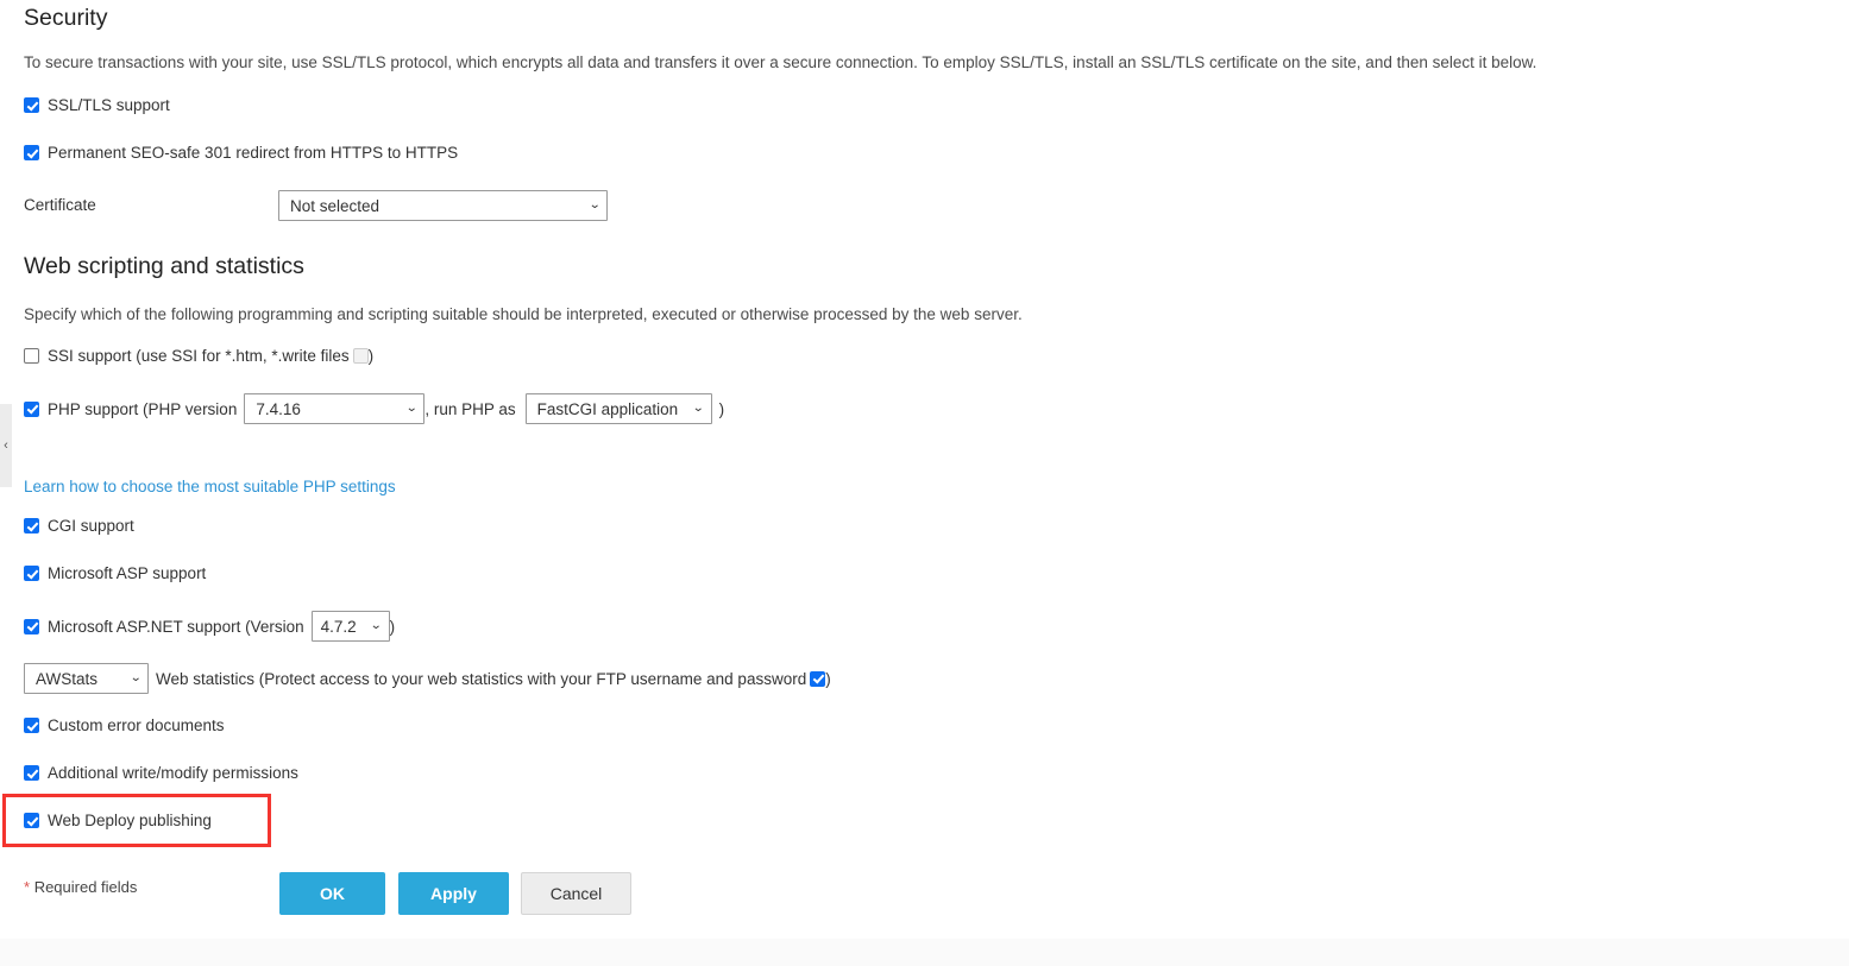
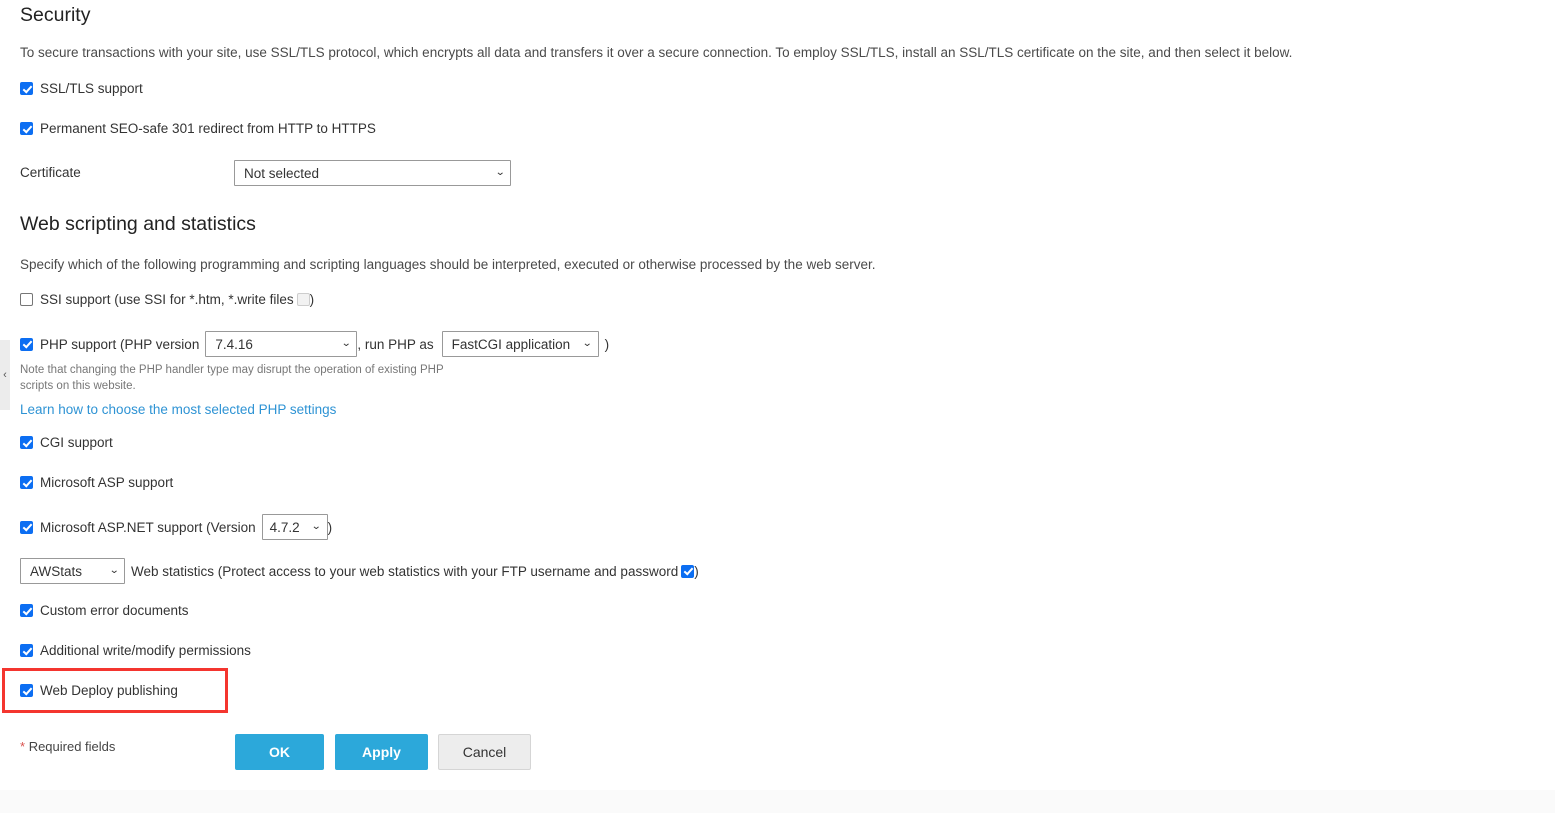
  Security
  To secure transactions with your site, use SSL/TLS protocol, which encrypts all data and transfers it over a secure connection. To employ SSL/TLS, install an SSL/TLS certificate on the site, and then select it below.
  SSL/TLS support
- Permanent SEO-safe 301 redirect from HTTPS to HTTPS
+ Permanent SEO-safe 301 redirect from HTTP to HTTPS
  Certificate
  Not selected
  ⌄
  Web scripting and statistics
- Specify which of the following programming and scripting suitable should be interpreted, executed or otherwise processed by the web server.
+ Specify which of the following programming and scripting languages should be interpreted, executed or otherwise processed by the web server.
  SSI support (use SSI for *.htm, *.write files
  )
  PHP support (PHP version
  7.4.16
  ⌄
  , run PHP as
  FastCGI application
  ⌄
  )
+ Note that changing the PHP handler type may disrupt the operation of existing PHP
+ scripts on this website.
- Learn how to choose the most suitable PHP settings
+ Learn how to choose the most selected PHP settings
  CGI support
  Microsoft ASP support
  Microsoft ASP.NET support (Version
  4.7.2
  ⌄
  )
  AWStats
  ⌄
  Web statistics (Protect access to your web statistics with your FTP username and password
  )
  Custom error documents
  Additional write/modify permissions
  Web Deploy publishing
  * Required fields
  OK
  Apply
  Cancel
  ‹
